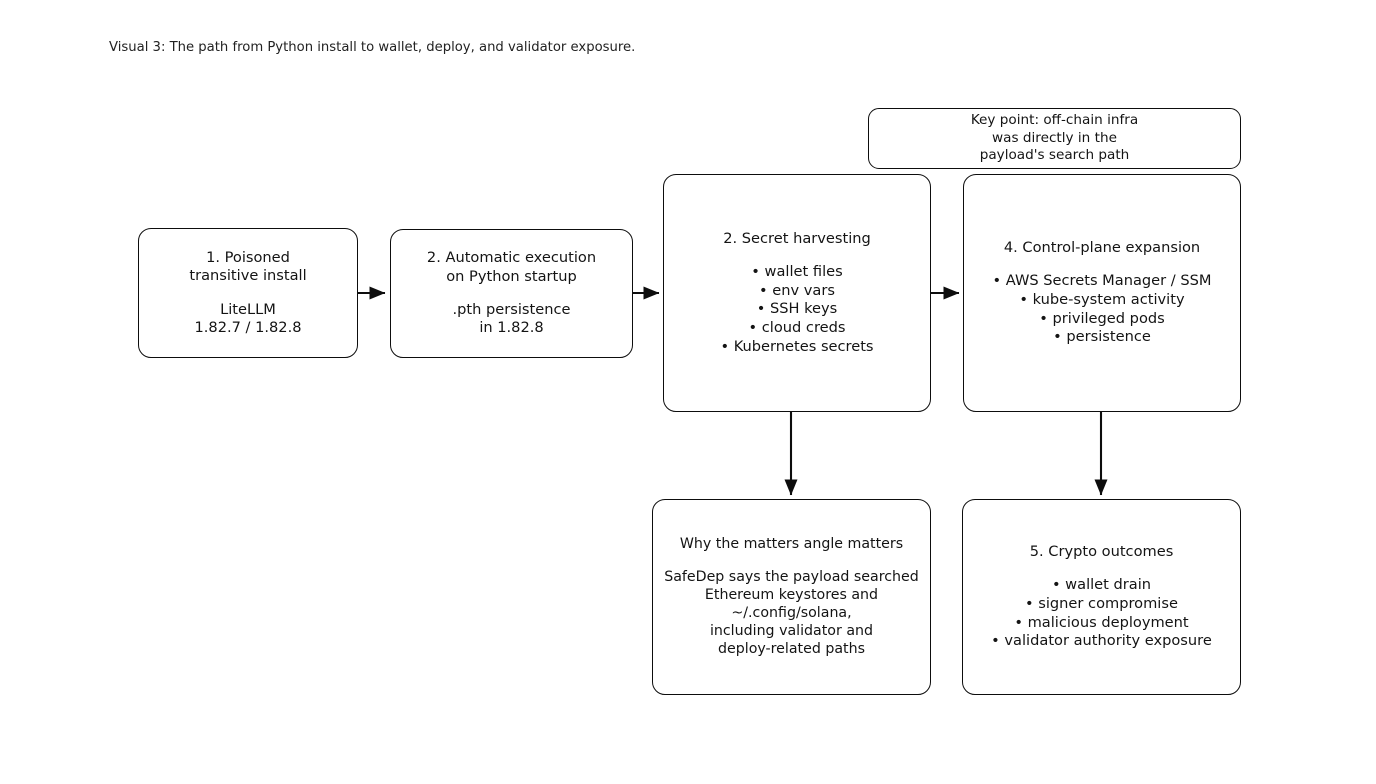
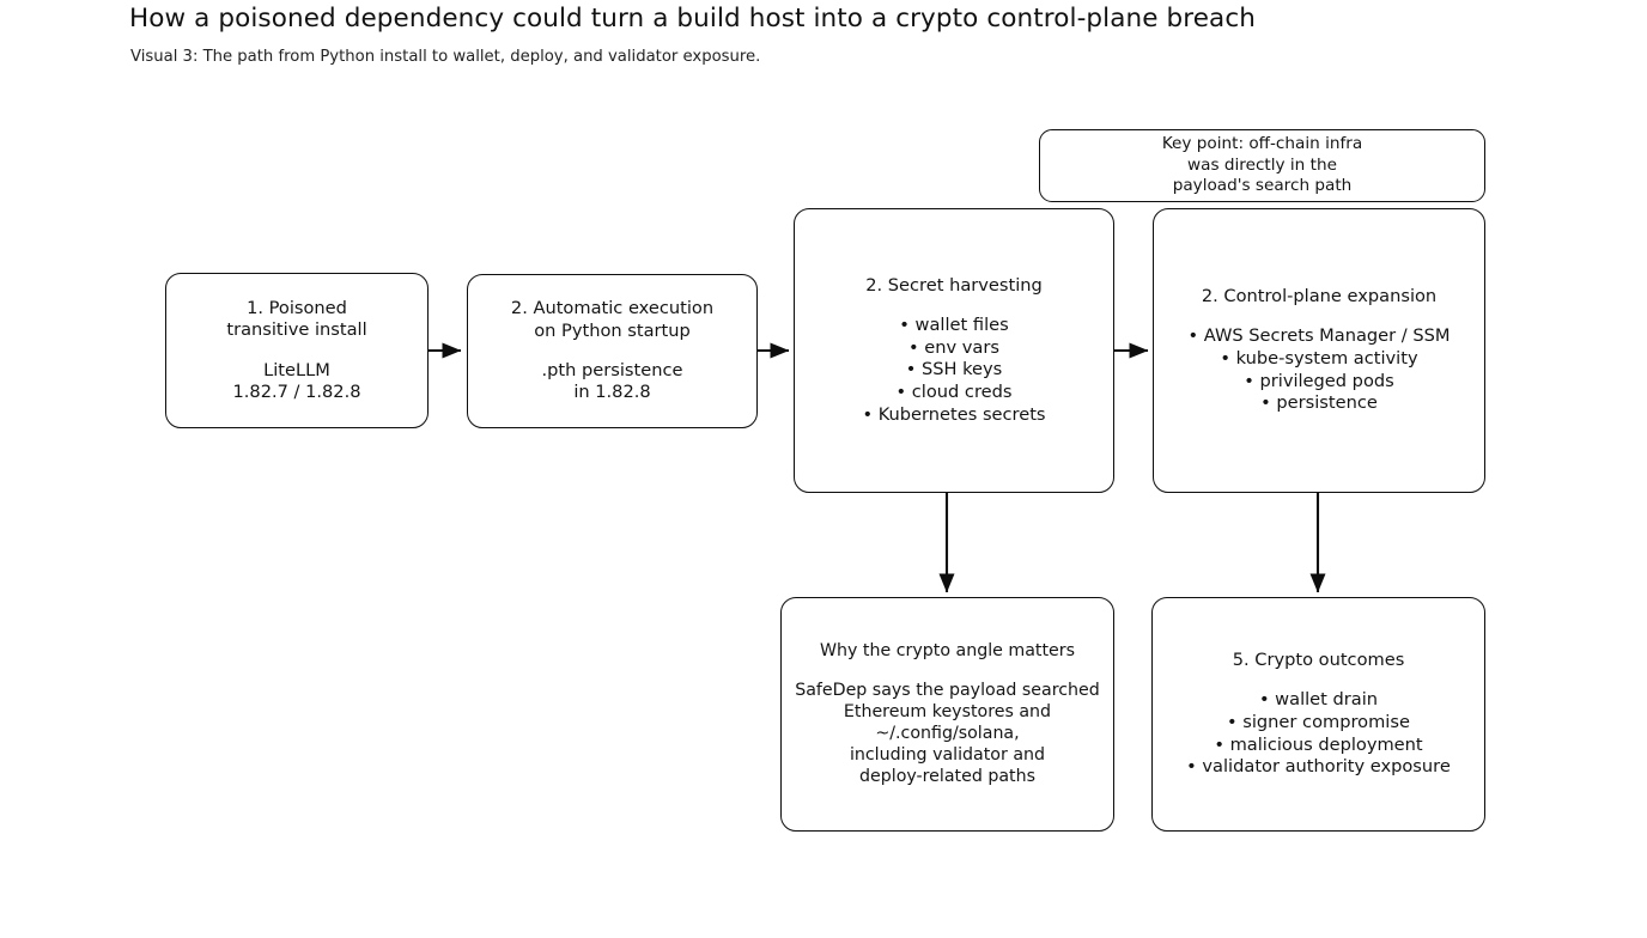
+ How a poisoned dependency could turn a build host into a crypto control-plane breach
  Visual 3: The path from Python install to wallet, deploy, and validator exposure.
  Key point: off-chain infra
  was directly in the
  payload's search path
  1. Poisoned
  transitive install
  LiteLLM
  1.82.7 / 1.82.8
  2. Automatic execution
  on Python startup
  .pth persistence
  in 1.82.8
  2. Secret harvesting
  • wallet files
  • env vars
  • SSH keys
  • cloud creds
  • Kubernetes secrets
- 4. Control-plane expansion
+ 2. Control-plane expansion
  • AWS Secrets Manager / SSM
  • kube-system activity
  • privileged pods
  • persistence
- Why the matters angle matters
+ Why the crypto angle matters
  SafeDep says the payload searched
  Ethereum keystores and
  ~/.config/solana,
  including validator and
  deploy-related paths
  5. Crypto outcomes
  • wallet drain
  • signer compromise
  • malicious deployment
  • validator authority exposure
